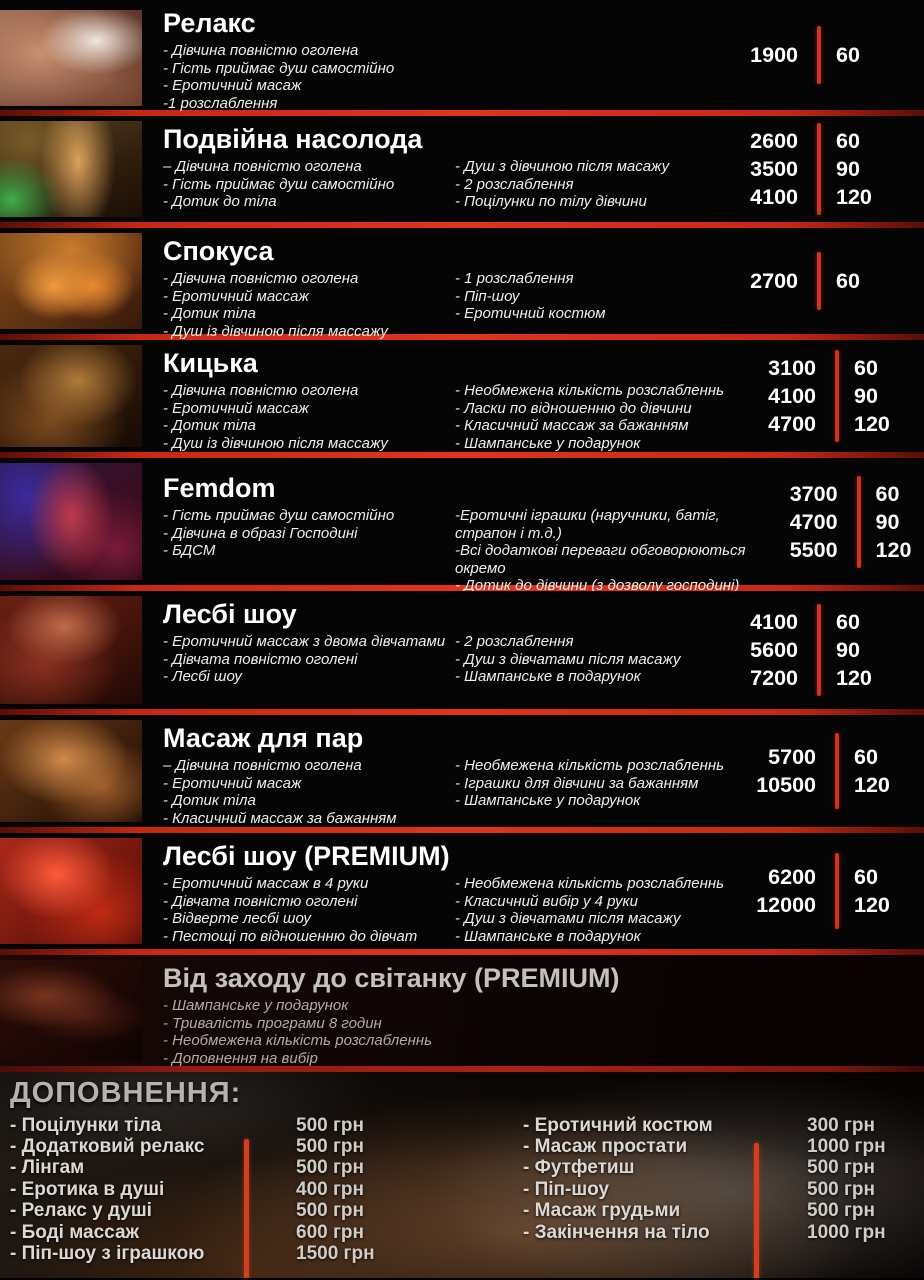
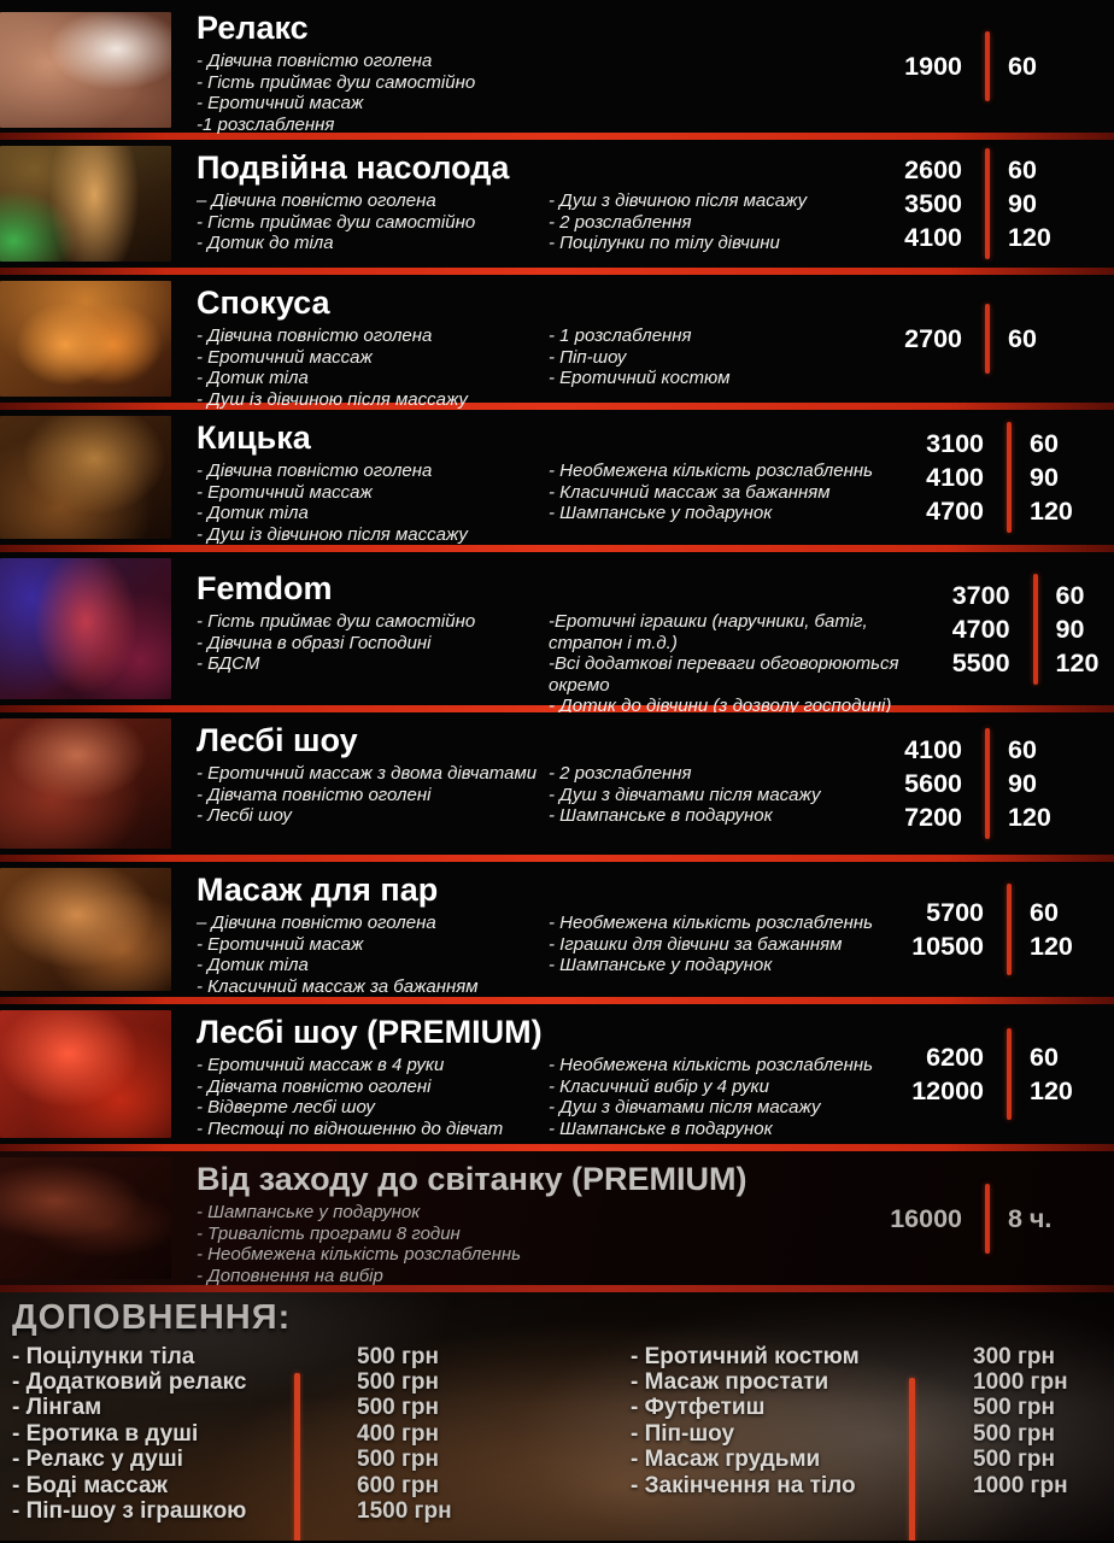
  Релакс
  - Дівчина повністю оголена
  - Гість приймає душ самостійно
  - Еротичний масаж
  -1 розслаблення
  1900
  60
  Подвійна насолода
  – Дівчина повністю оголена
  - Гість приймає душ самостійно
  - Дотик до тіла
  - Душ з дівчиною після масажу
  - 2 розслаблення
  - Поцілунки по тілу дівчини
  2600
  3500
  4100
  60
  90
  120
  Спокуса
  - Дівчина повністю оголена
  - Еротичний массаж
  - Дотик тіла
  - Душ із дівчиною після массажу
  - 1 розслаблення
  - Піп-шоу
  - Еротичний костюм
  2700
  60
  Кицька
  - Дівчина повністю оголена
  - Еротичний массаж
  - Дотик тіла
  - Душ із дівчиною після массажу
  - Необмежена кількість розслабленнь
- - Ласки по відношенню до дівчини
  - Класичний массаж за бажанням
  - Шампанське у подарунок
  3100
  4100
  4700
  60
  90
  120
  Femdom
  - Гість приймає душ самостійно
  - Дівчина в образі Господині
  - БДСМ
  -Еротичні іграшки (наручники, батіг,
  страпон і т.д.)
  -Всі додаткові переваги обговорюються
  окремо
  - Дотик до дівчини (з дозволу господині)
  3700
  4700
  5500
  60
  90
  120
  Лесбі шоу
  - Еротичний массаж з двома дівчатами
  - Дівчата повністю оголені
  - Лесбі шоу
  - 2 розслаблення
  - Душ з дівчатами після масажу
  - Шампанське в подарунок
  4100
  5600
  7200
  60
  90
  120
  Масаж для пар
  – Дівчина повністю оголена
  - Еротичний масаж
  - Дотик тіла
  - Класичний массаж за бажанням
  - Необмежена кількість розслабленнь
  - Іграшки для дівчини за бажанням
  - Шампанське у подарунок
  5700
  10500
  60
  120
  Лесбі шоу (PREMIUM)
  - Еротичний массаж в 4 руки
  - Дівчата повністю оголені
  - Відверте лесбі шоу
  - Пестощі по відношенню до дівчат
  - Необмежена кількість розслабленнь
  - Класичний вибір у 4 руки
  - Душ з дівчатами після масажу
  - Шампанське в подарунок
  6200
  12000
  60
  120
  Від заходу до світанку (PREMIUM)
  - Шампанське у подарунок
  - Тривалість програми 8 годин
  - Необмежена кількість розслабленнь
  - Доповнення на вибір
+ 16000
+ 8 ч.
  ДОПОВНЕННЯ:
  - Поцілунки тіла
  500 грн
  - Додатковий релакс
  500 грн
  - Лінгам
  500 грн
  - Еротика в душі
  400 грн
  - Релакс у душі
  500 грн
  - Боді массаж
  600 грн
  - Піп-шоу з іграшкою
  1500 грн
  - Еротичний костюм
  300 грн
  - Масаж простати
  1000 грн
  - Футфетиш
  500 грн
  - Піп-шоу
  500 грн
  - Масаж грудьми
  500 грн
  - Закінчення на тіло
  1000 грн
